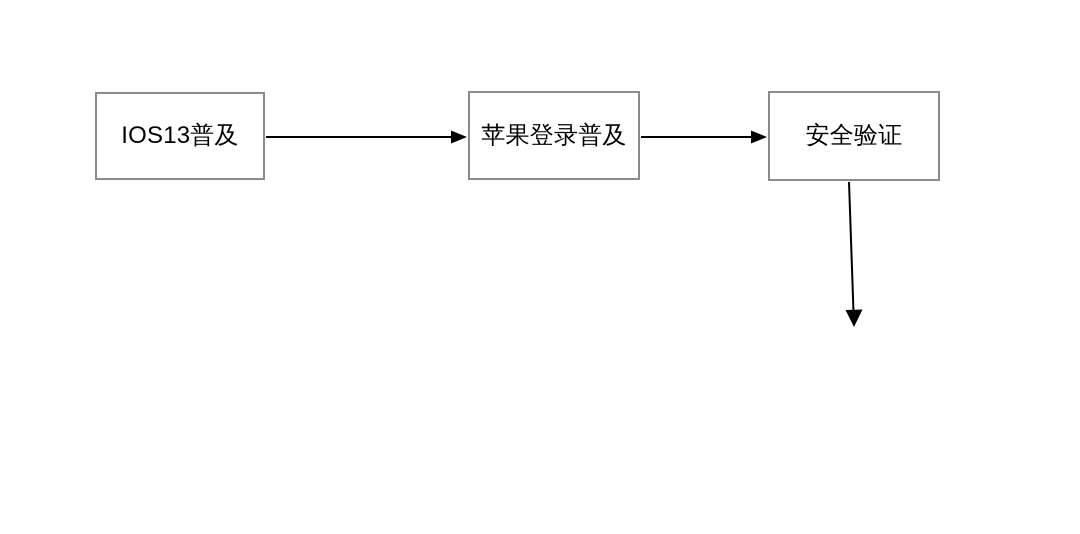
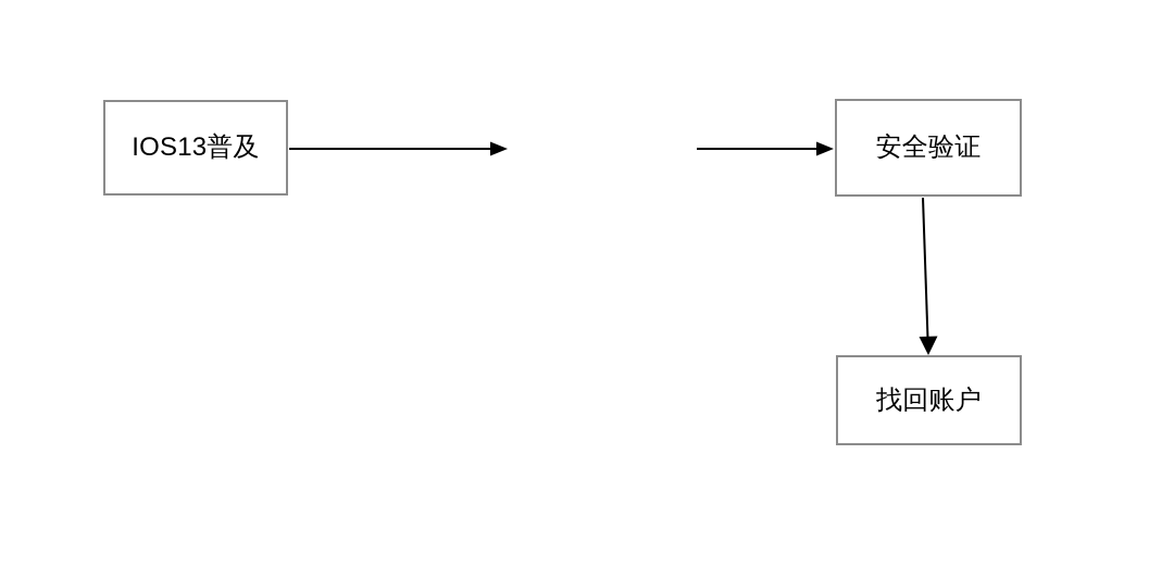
  IOS13普及
- 苹果登录普及
  安全验证
+ 找回账户
